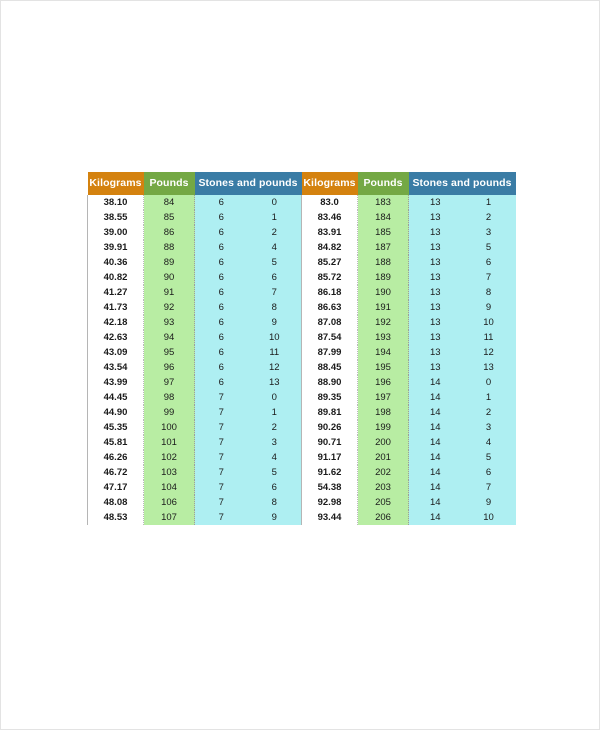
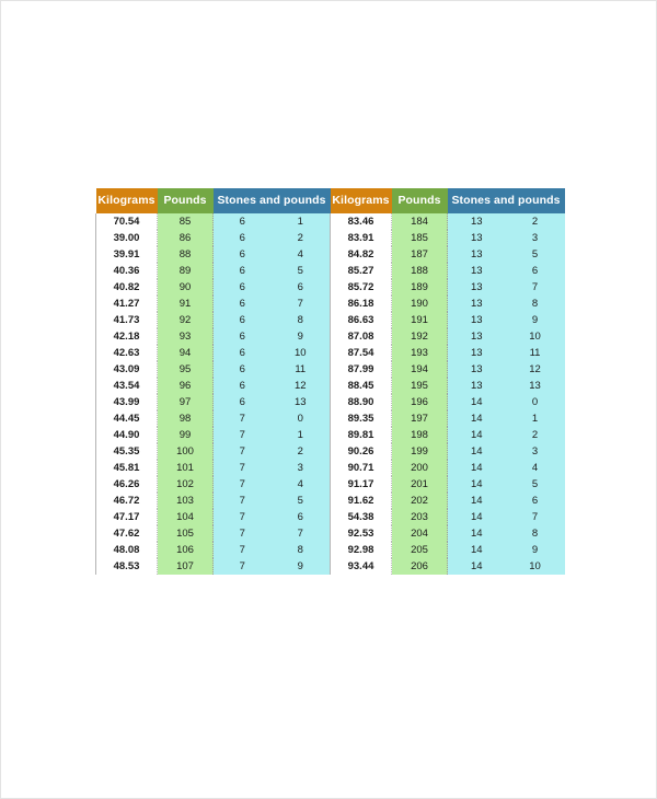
  Kilograms	Pounds	Stones and pounds	Kilograms	Pounds	Stones and pounds
- 38.10	84	6	0	83.0	183	13	1
- 38.55	85	6	1	83.46	184	13	2
+ 70.54	85	6	1	83.46	184	13	2
  39.00	86	6	2	83.91	185	13	3
  39.91	88	6	4	84.82	187	13	5
  40.36	89	6	5	85.27	188	13	6
  40.82	90	6	6	85.72	189	13	7
  41.27	91	6	7	86.18	190	13	8
  41.73	92	6	8	86.63	191	13	9
  42.18	93	6	9	87.08	192	13	10
  42.63	94	6	10	87.54	193	13	11
  43.09	95	6	11	87.99	194	13	12
  43.54	96	6	12	88.45	195	13	13
  43.99	97	6	13	88.90	196	14	0
  44.45	98	7	0	89.35	197	14	1
  44.90	99	7	1	89.81	198	14	2
  45.35	100	7	2	90.26	199	14	3
  45.81	101	7	3	90.71	200	14	4
  46.26	102	7	4	91.17	201	14	5
  46.72	103	7	5	91.62	202	14	6
  47.17	104	7	6	54.38	203	14	7
+ 47.62	105	7	7	92.53	204	14	8
  48.08	106	7	8	92.98	205	14	9
  48.53	107	7	9	93.44	206	14	10
